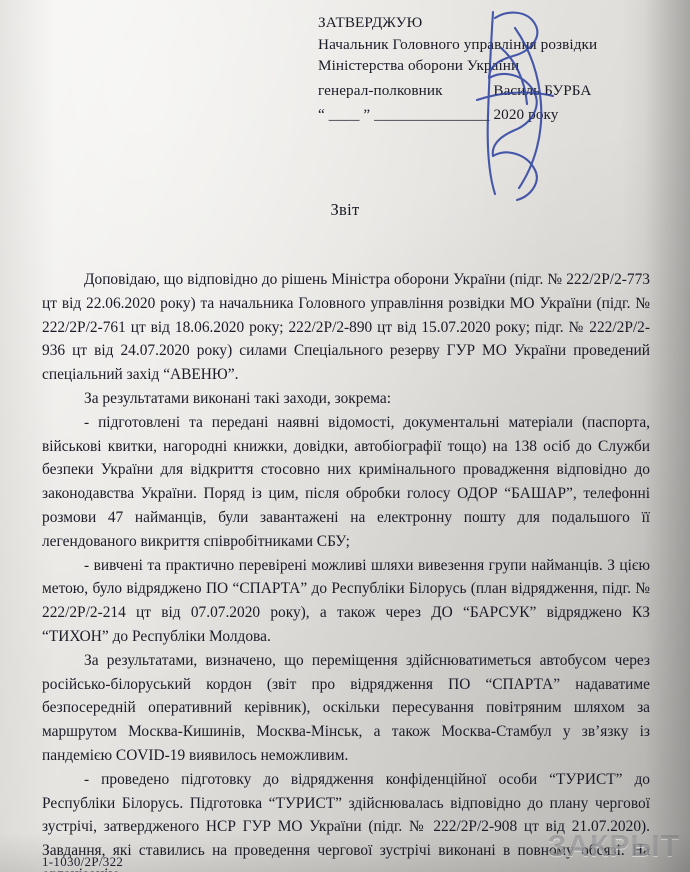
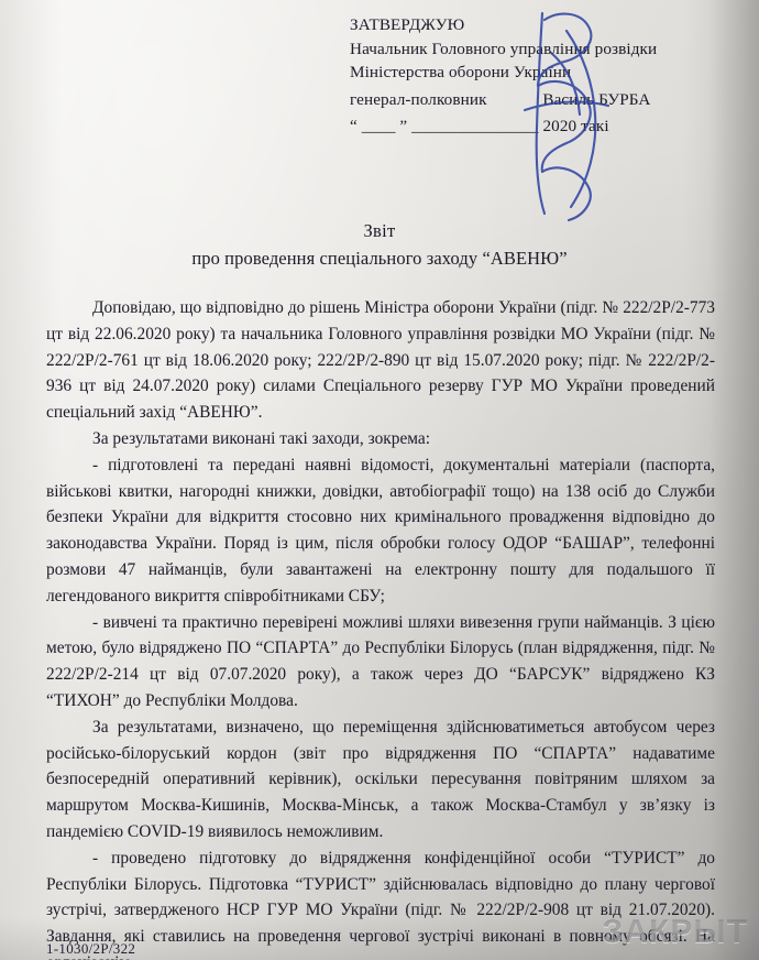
  ЗАТВЕРДЖУЮ
  Начальник Головного управління розвідки
  Міністерства оборони України
  генерал-полковник Василь БУРБА
- “ ____ ” _______________ 2020 року
+ “ ____ ” _______________ 2020 такі
  Звіт
+ про проведення спеціального заходу “АВЕНЮ”
  Доповідаю, що відповідно до рішень Міністра оборони України (підг. № 222/2Р/2-77 цт від 22.06.2020 року) та начальника Головного управління розвідки МО України (підг. № 222/2Р/2-761 цт від 18.06.2020 року; 222/2Р/2-890 цт від 15.07.2020 року; підг. № 222/2Р/2936 цт від 24.07.2020 року) силами Спеціального резерву ГУР МО України проведени спеціальний захід “АВЕНЮ”.
  За результатами виконані такі заходи, зокрема:
  - підготовлені та передані наявні відомості, документальні матеріали (паспорта військові квитки, нагородні книжки, довідки, автобіографії тощо) на 138 осіб до Служб безпеки України для відкриття стосовно них кримінального провадження відповідно д законодавства України. Поряд із цим, після обробки голосу ОДОР “БАШАР”, телефонн розмови 47 найманців, були завантажені на електронну пошту для подальшого легендованого викриття співробітниками СБУ;
  - вивчені та практично перевірені можливі шляхи вивезення групи найманців. З ціє метою, було відряджено ПО “СПАРТА” до Республіки Білорусь (план відрядження, підг. № 222/2Р/2-214 цт від 07.07.2020 року), а також через ДО “БАРСУК” відряджено К “ТИХОН” до Республіки Молдова.
  За результатами, визначено, що переміщення здійснюватиметься автобусом чере російсько-білоруський кордон (звіт про відрядження ПО “СПАРТА” надаватим безпосередній оперативний керівник), оскільки пересування повітряним шляхом з маршрутом Москва-Кишинів, Москва-Мінськ, а також Москва-Стамбул у зв’язку і пандемією COVID-19 виявилось неможливим.
